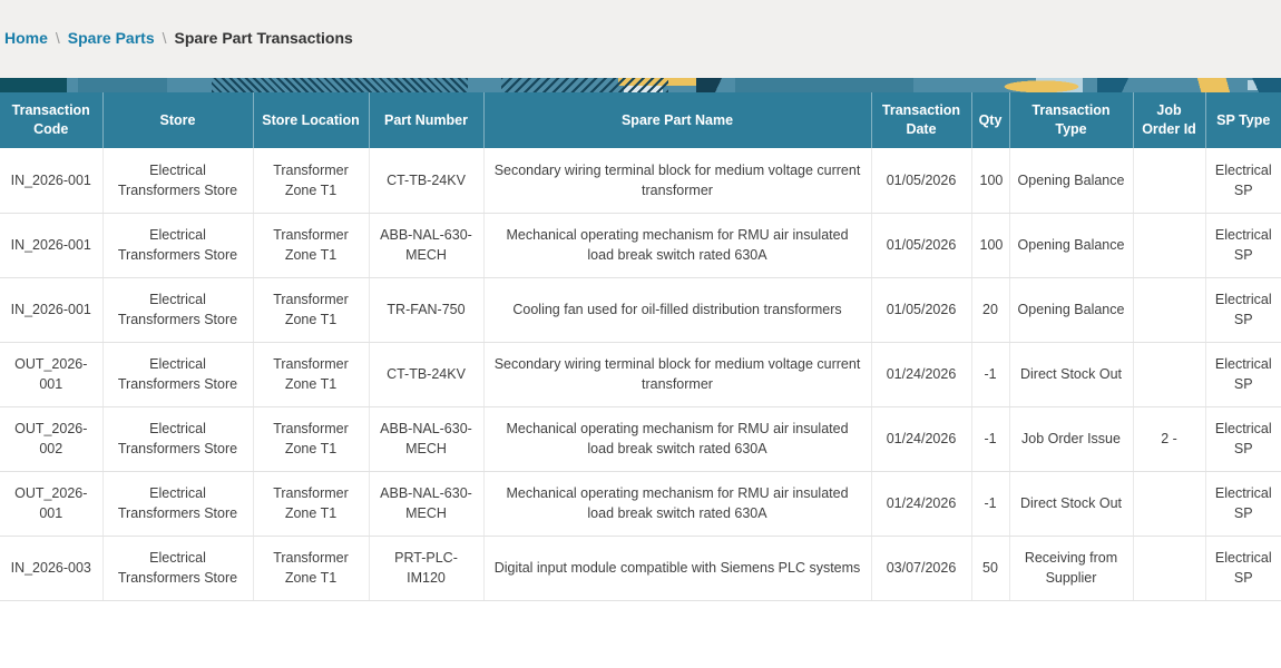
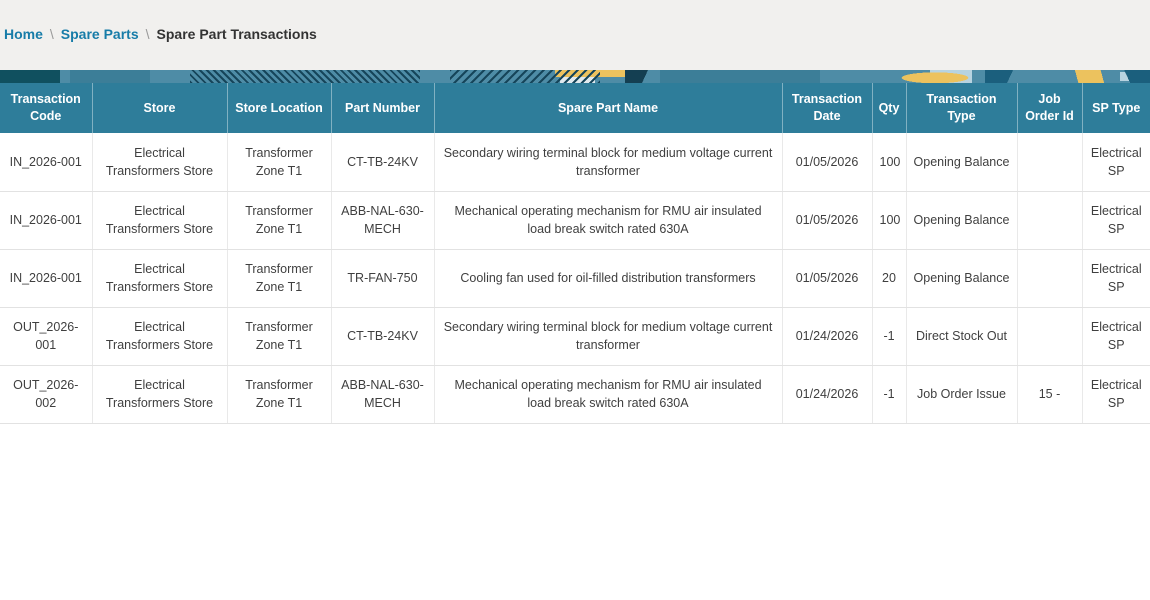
  Home
  \
  Spare Parts
  \
  Spare Part Transactions
  Transaction Code	Store	Store Location	Part Number	Spare Part Name	Transaction Date	Qty	Transaction Type	Job Order Id	SP Type
  IN_2026-001	Electrical Transformers Store	Transformer Zone T1	CT-TB-24KV	Secondary wiring terminal block for medium voltage current transformer	01/05/2026	100	Opening Balance		Electrical SP
  IN_2026-001	Electrical Transformers Store	Transformer Zone T1	ABB-NAL-630-MECH	Mechanical operating mechanism for RMU air insulated load break switch rated 630A	01/05/2026	100	Opening Balance		Electrical SP
  IN_2026-001	Electrical Transformers Store	Transformer Zone T1	TR-FAN-750	Cooling fan used for oil-filled distribution transformers	01/05/2026	20	Opening Balance		Electrical SP
  OUT_2026-001	Electrical Transformers Store	Transformer Zone T1	CT-TB-24KV	Secondary wiring terminal block for medium voltage current transformer	01/24/2026	-1	Direct Stock Out		Electrical SP
- OUT_2026-002	Electrical Transformers Store	Transformer Zone T1	ABB-NAL-630-MECH	Mechanical operating mechanism for RMU air insulated load break switch rated 630A	01/24/2026	-1	Job Order Issue	2 -	Electrical SP
+ OUT_2026-002	Electrical Transformers Store	Transformer Zone T1	ABB-NAL-630-MECH	Mechanical operating mechanism for RMU air insulated load break switch rated 630A	01/24/2026	-1	Job Order Issue	15 -	Electrical SP
- OUT_2026-001	Electrical Transformers Store	Transformer Zone T1	ABB-NAL-630-MECH	Mechanical operating mechanism for RMU air insulated load break switch rated 630A	01/24/2026	-1	Direct Stock Out		Electrical SP
- IN_2026-003	Electrical Transformers Store	Transformer Zone T1	PRT-PLC-IM120	Digital input module compatible with Siemens PLC systems	03/07/2026	50	Receiving from Supplier		Electrical SP
